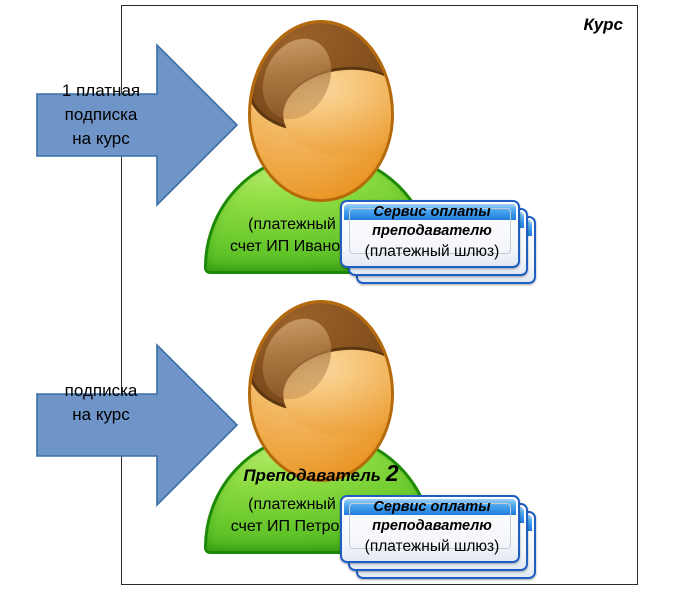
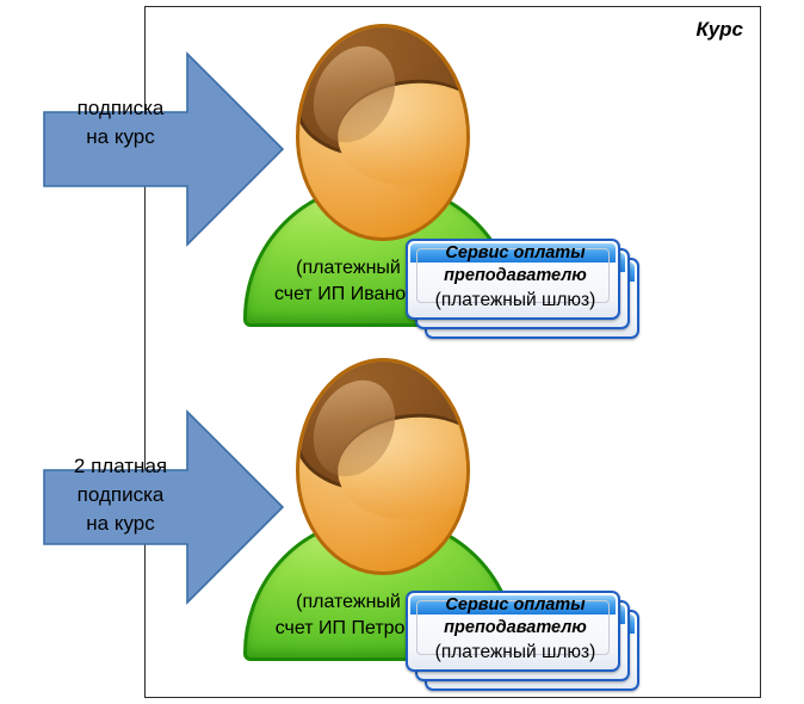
  Курс
- 1 платная
  подписка
  на курс
  (платежный
  счет ИП Ивано
  Сервис оплаты
  преподавателю
  (платежный шлюз)
+ 2 платная
  подписка
  на курс
- Преподаватель 2
  (платежный
  счет ИП Петро
  Сервис оплаты
  преподавателю
  (платежный шлюз)
